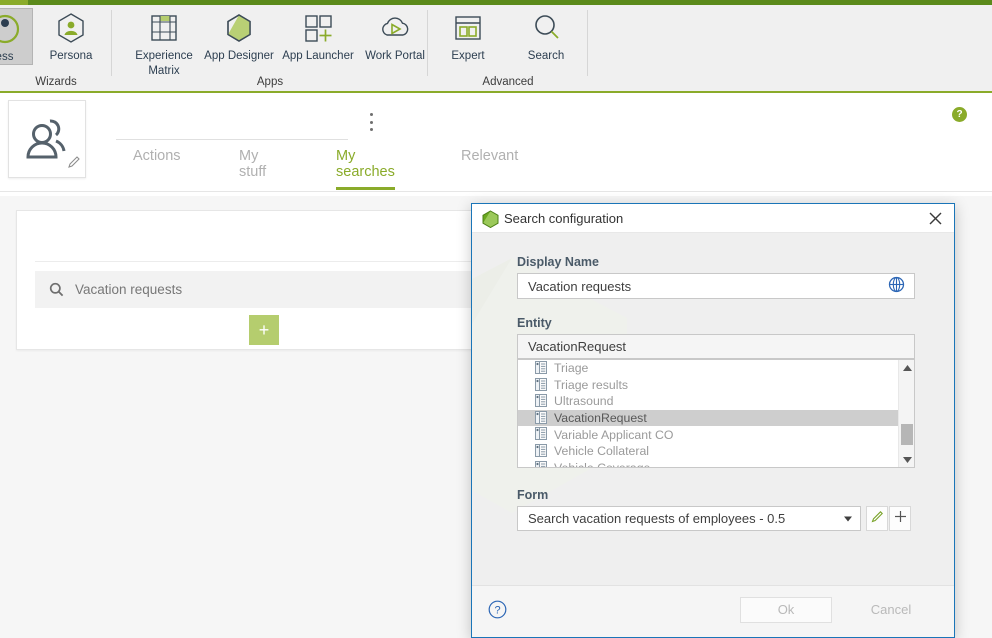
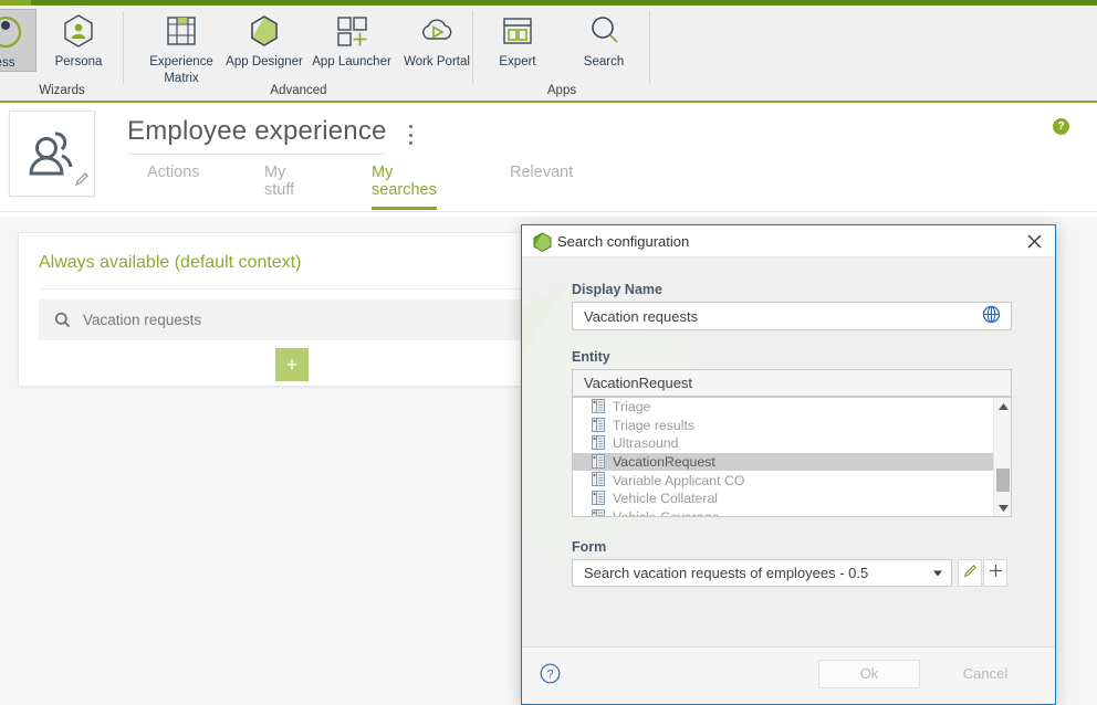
  Persona
  Wizards
  Experience
  Matrix
  App Designer
  App Launcher
  Work Portal
- Apps
+ Advanced
  Expert
  Search
- Advanced
+ Apps
+ Employee experience
  Actions
  My stuff
  My searches
  Relevant
  ?
+ Always available (default context)
  Vacation requests
  +
  Search configuration
  Display Name
  Vacation requests
  Entity
  VacationRequest
  Triage
  Triage results
  Ultrasound
  VacationRequest
  Variable Applicant CO
  Vehicle Collateral
  Form
  Search vacation requests of employees - 0.5
  ?
  Ok
  Cancel
